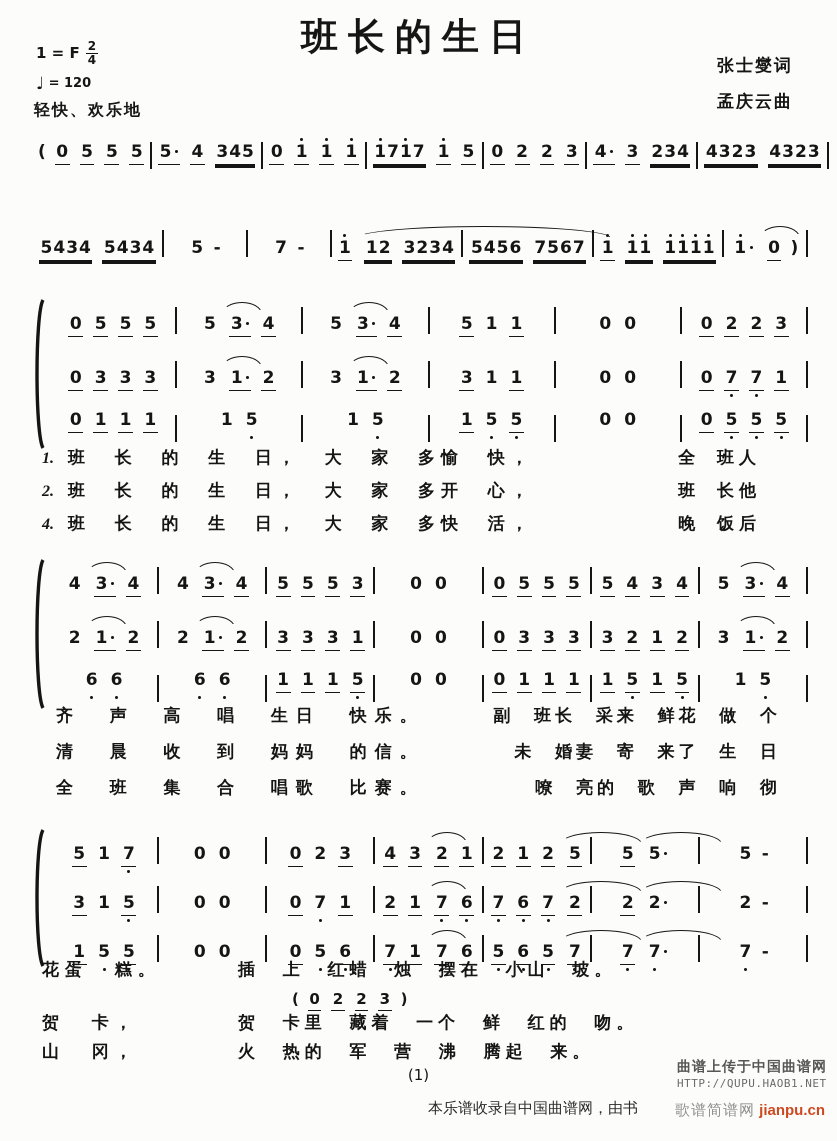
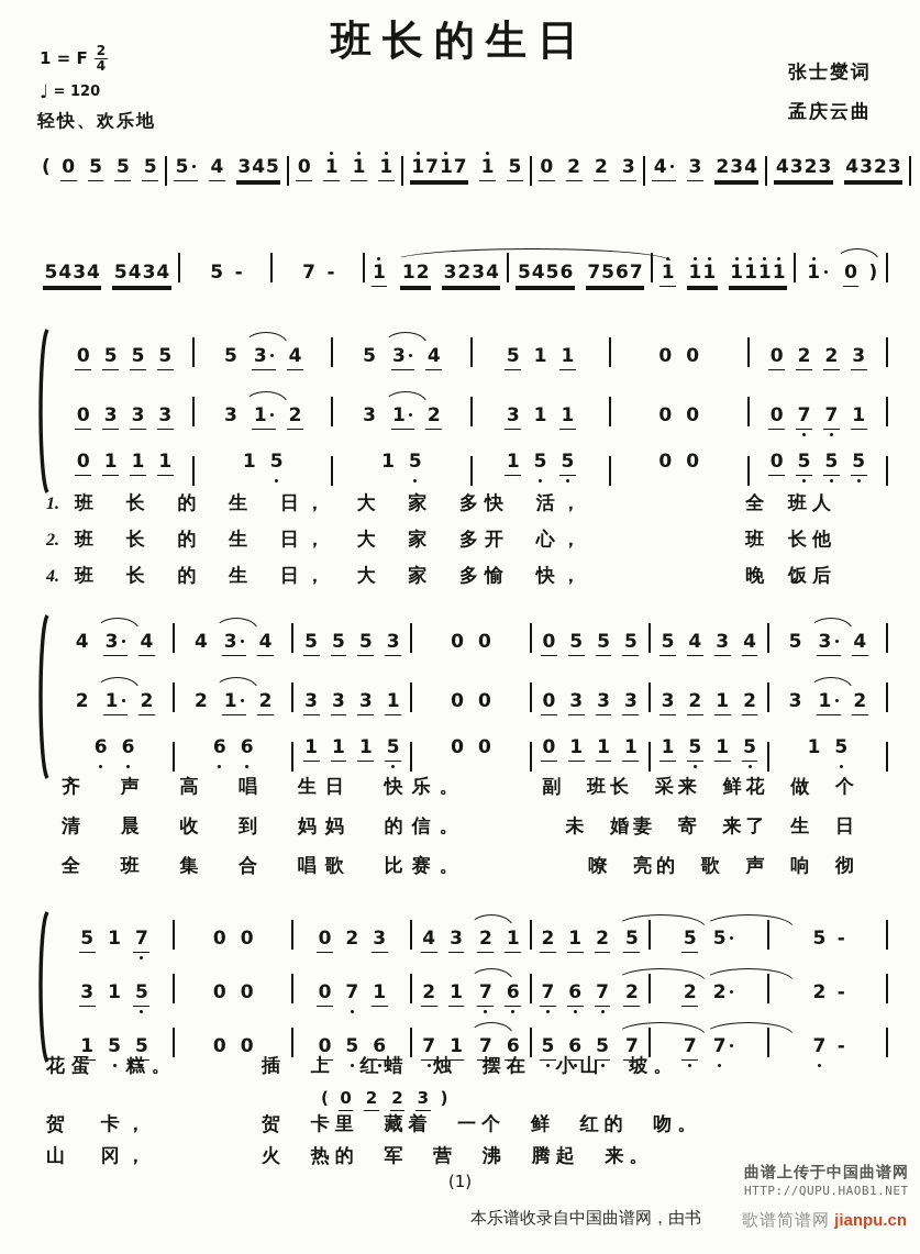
  班长的生日
  1 = F
  2
  4
  ♩ = 120
  轻快、欢乐地
  张士燮词
  孟庆云曲
  ( 0 5 5 5
  5 4 345
  0 1 1 1
  1717 1 5
  0 2 2 3
  4 3 234
  4323 4323
  5434 5434
  5 -
  7 -
  1 12 3234
  5456 7567
  1 11 1111
  1 0 )
  0 5 5 5
  5 3 4
  5 3 4
  5 1 1
  0 0
  0 2 2 3
  0 3 3 3
  3 1 2
  3 1 2
  3 1 1
  0 0
  0 7 7 1
  0 1 1 1
  1 5
  1 5
  1 5 5
  0 0
  0 5 5 5
  1.
- 班 长 的 生 日， 大 家 多愉 快，
+ 班 长 的 生 日， 大 家 多快 活，
  全 班人
  2.
  班 长 的 生 日， 大 家 多开 心，
  班 长他
  4.
- 班 长 的 生 日， 大 家 多快 活，
+ 班 长 的 生 日， 大 家 多愉 快，
  晚 饭后
  4 3 4
  4 3 4
  5 5 5 3
  0 0
  0 5 5 5
  5 4 3 4
  5 3 4
  2 1 2
  2 1 2
  3 3 3 1
  0 0
  0 3 3 3
  3 2 1 2
  3 1 2
  6 6
  6 6
  1 1 1 5
  0 0
  0 1 1 1
  1 5 1 5
  1 5
  齐 声 高 唱 生日 快乐。
  副 班长 采来 鲜花 做 个
  清 晨 收 到 妈妈 的信。
  未 婚妻 寄 来了 生 日
  全 班 集 合 唱歌 比赛。
  嘹 亮的 歌 声 响 彻
  5 1 7
  0 0
  0 2 3
  4 3 2 1
  2 1 2 5
  5 5
  5 -
  3 1 5
  0 0
  0 7 1
  2 1 7 6
  7 6 7 2
  2 2
  2 -
  1 5 5
  0 0
  0 5 6
  7 1 7 6
  5 6 5 7
  7 7
  7 -
  花蛋 糕。
  插 上 红蜡 烛 摆在 小山 坡。
  ( 0 2 2 3 )
  贺 卡，
  贺 卡里 藏着 一个 鲜 红的 吻。
  山 冈，
  火 热的 军 营 沸 腾起 来。
  (1)
  曲谱上传于中国曲谱网
  HTTP://QUPU.HAOB1.NET
  本乐谱收录自中国曲谱网，由书
  歌谱简谱网 jianpu.cn
